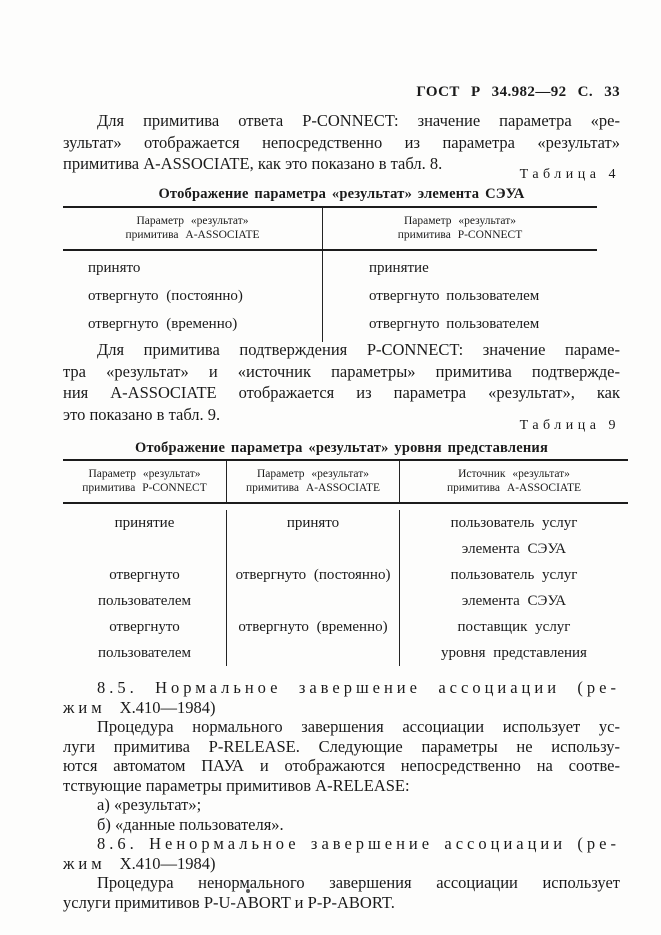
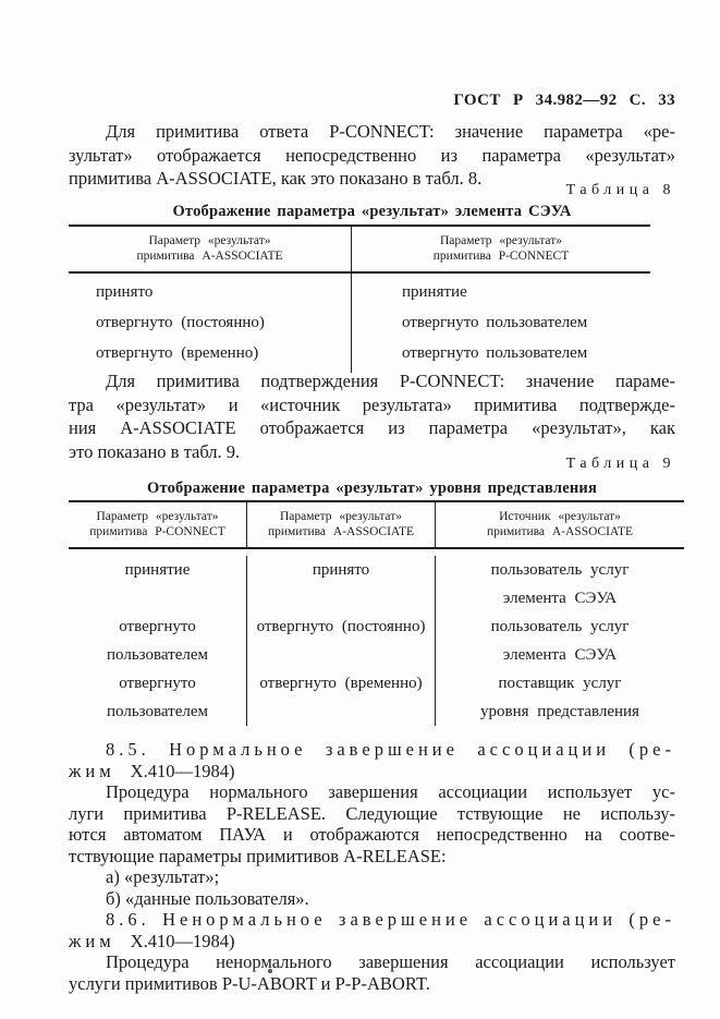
  ГОСТ Р 34.982—92 С. 33
  Для примитива ответа P-CONNECT: значение параметра «ре-
  зультат» отображается непосредственно из параметра «результат»
  примитива A-ASSOCIATE, как это показано в табл. 8.
- Таблица 4
+ Таблица 8
  Отображение параметра «результат» элемента СЭУА
  Параметр «результат»
  примитива A-ASSOCIATE
  Параметр «результат»
  примитива P-CONNECT
  принято
  принятие
  отвергнуто (постоянно)
  отвергнуто пользователем
  отвергнуто (временно)
  отвергнуто пользователем
  Для примитива подтверждения P-CONNECT: значение параме-
- тра «результат» и «источник параметры» примитива подтвержде-
+ тра «результат» и «источник результата» примитива подтвержде-
  ния A-ASSOCIATE отображается из параметра «результат», как
  это показано в табл. 9.
  Таблица 9
  Отображение параметра «результат» уровня представления
  Параметр «результат»
  примитива P-CONNECT
  Параметр «результат»
  примитива A-ASSOCIATE
  Источник «результат»
  примитива A-ASSOCIATE
  принятие
  принято
  пользователь услуг
  элемента СЭУА
  отвергнуто
  пользователем
  отвергнуто (постоянно)
  пользователь услуг
  элемента СЭУА
  отвергнуто
  пользователем
  отвергнуто (временно)
  поставщик услуг
  уровня представления
  8.5. Нормальное завершение ассоциации (ре-
  жим Х.410—1984)
  Процедура нормального завершения ассоциации использует ус-
- луги примитива P-RELEASE. Следующие параметры не использу-
+ луги примитива P-RELEASE. Следующие тствующие не использу-
  ются автоматом ПАУА и отображаются непосредственно на соотве-
  тствующие параметры примитивов A-RELEASE:
  а) «результат»;
  б) «данные пользователя».
  8.6. Ненормальное завершение ассоциации (ре-
  жим Х.410—1984)
  Процедура ненормального завершения ассоциации использует
  услуги примитивов P-U-ABORT и P-P-ABORT.
